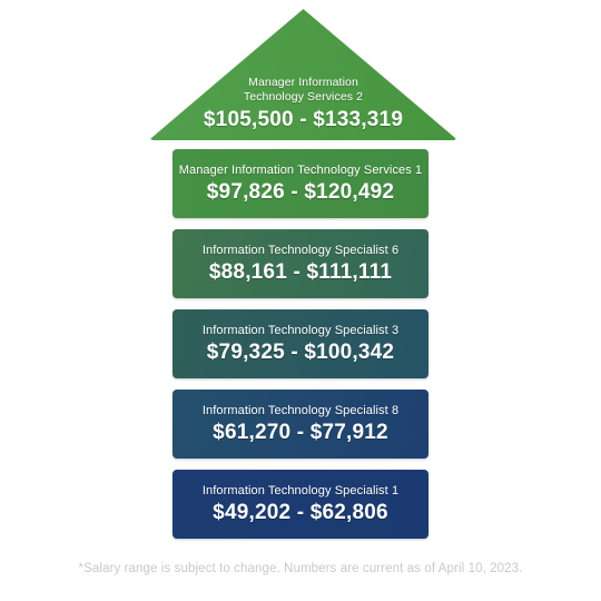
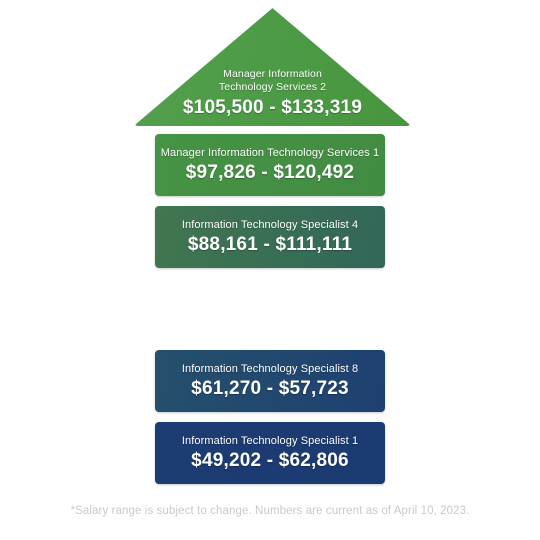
  Manager Information
  Technology Services 2
  $105,500 - $133,319
  Manager Information Technology Services 1
  $97,826 - $120,492
- Information Technology Specialist 6
+ Information Technology Specialist 4
  $88,161 - $111,111
- Information Technology Specialist 3
- $79,325 - $100,342
  Information Technology Specialist 8
- $61,270 - $77,912
+ $61,270 - $57,723
  Information Technology Specialist 1
  $49,202 - $62,806
  *Salary range is subject to change. Numbers are current as of April 10, 2023.
